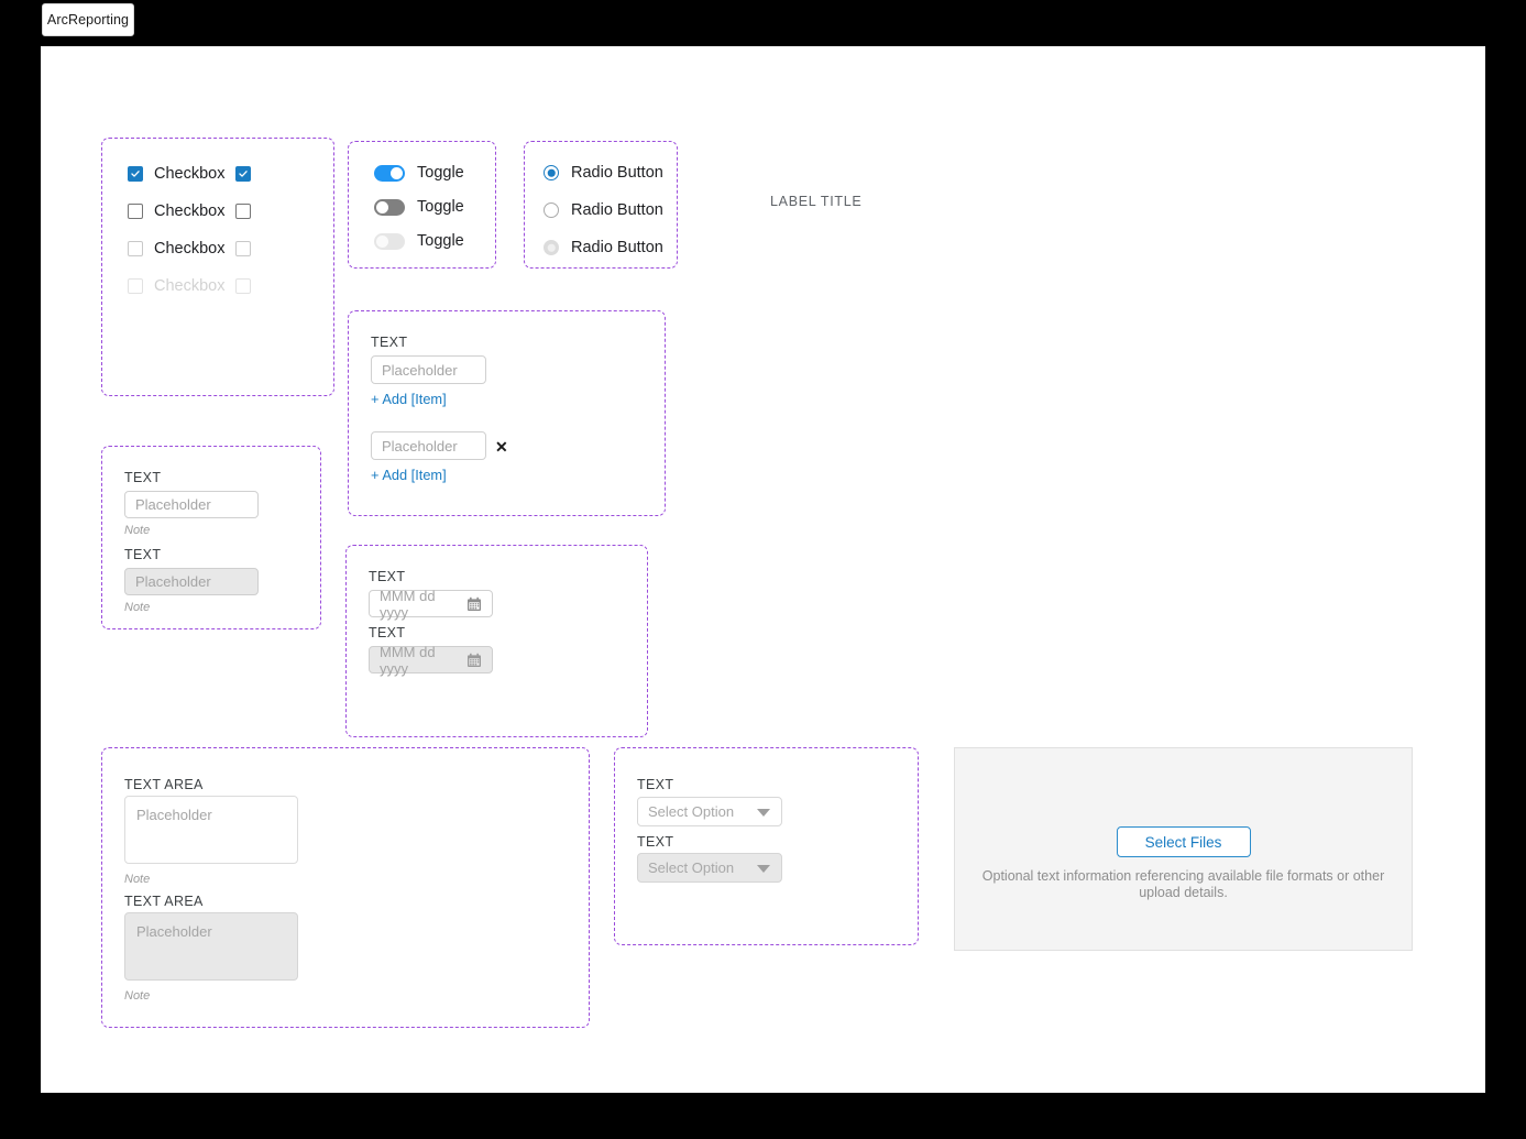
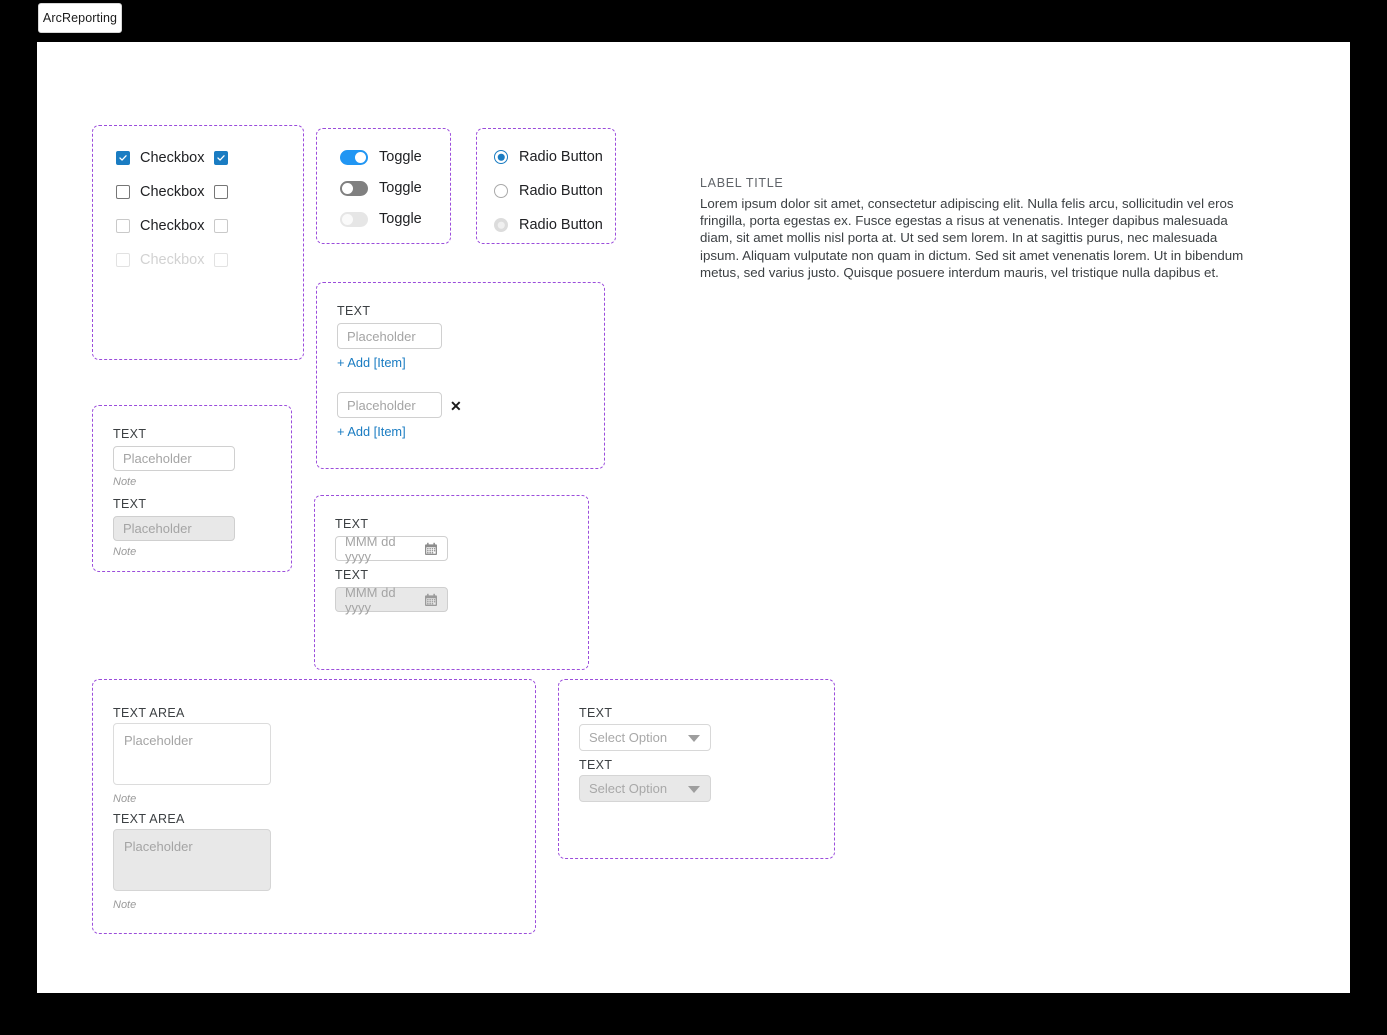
  ArcReporting
  Checkbox
  Checkbox
  Checkbox
  Checkbox
  Toggle
  Toggle
  Toggle
  Radio Button
  Radio Button
  Radio Button
  LABEL TITLE
+ Lorem ipsum dolor sit amet, consectetur adipiscing elit. Nulla felis arcu, sollicitudin vel eros fringilla, porta egestas ex. Fusce egestas a risus at venenatis. Integer dapibus malesuada diam, sit amet mollis nisl porta at. Ut sed sem lorem. In at sagittis purus, nec malesuada ipsum. Aliquam vulputate non quam in dictum. Sed sit amet venenatis lorem. Ut in bibendum metus, sed varius justo. Quisque posuere interdum mauris, vel tristique nulla dapibus et.
  TEXT
  Placeholder
  + Add [Item]
  Placeholder
  ✕
  + Add [Item]
  TEXT
  Placeholder
  Note
  TEXT
  Placeholder
  Note
  TEXT
  MMM dd yyyy
  TEXT
  MMM dd yyyy
  TEXT AREA
  Placeholder
  Note
  TEXT AREA
  Placeholder
  Note
  TEXT
  Select Option
  TEXT
  Select Option
- Select Files
- Optional text information referencing available file formats or other upload details.
